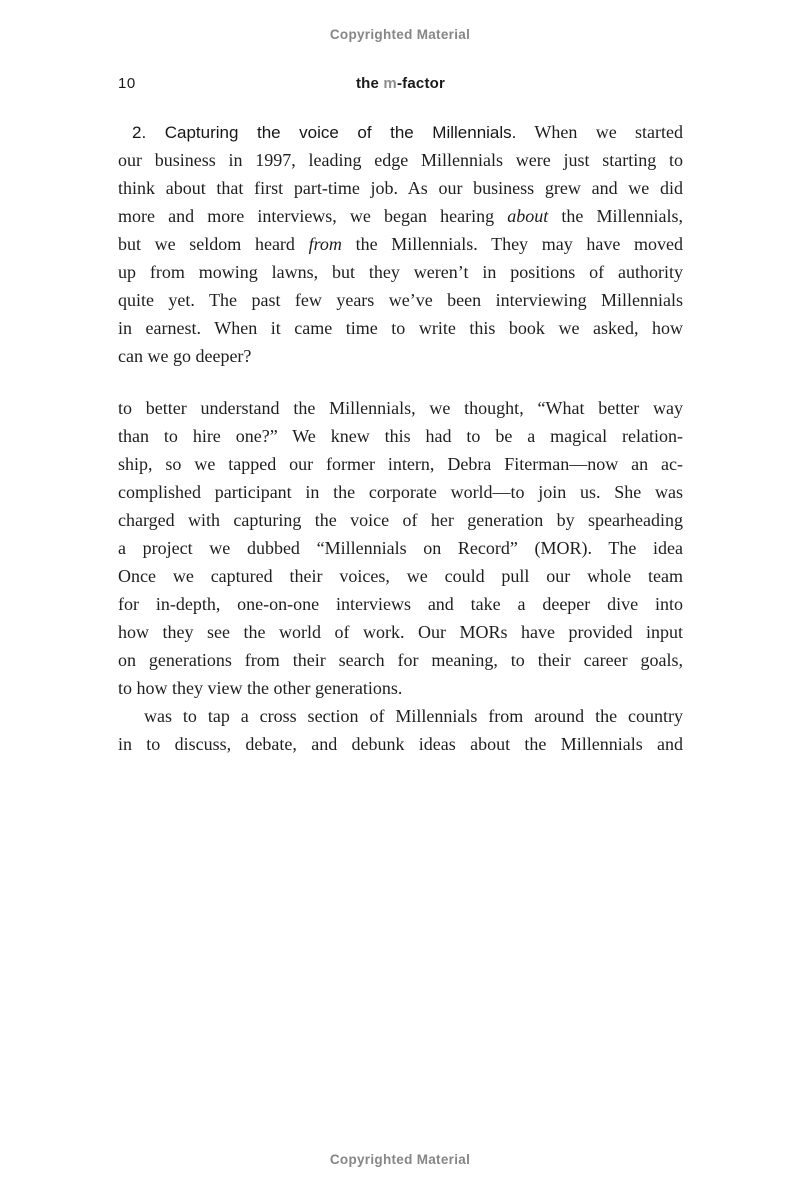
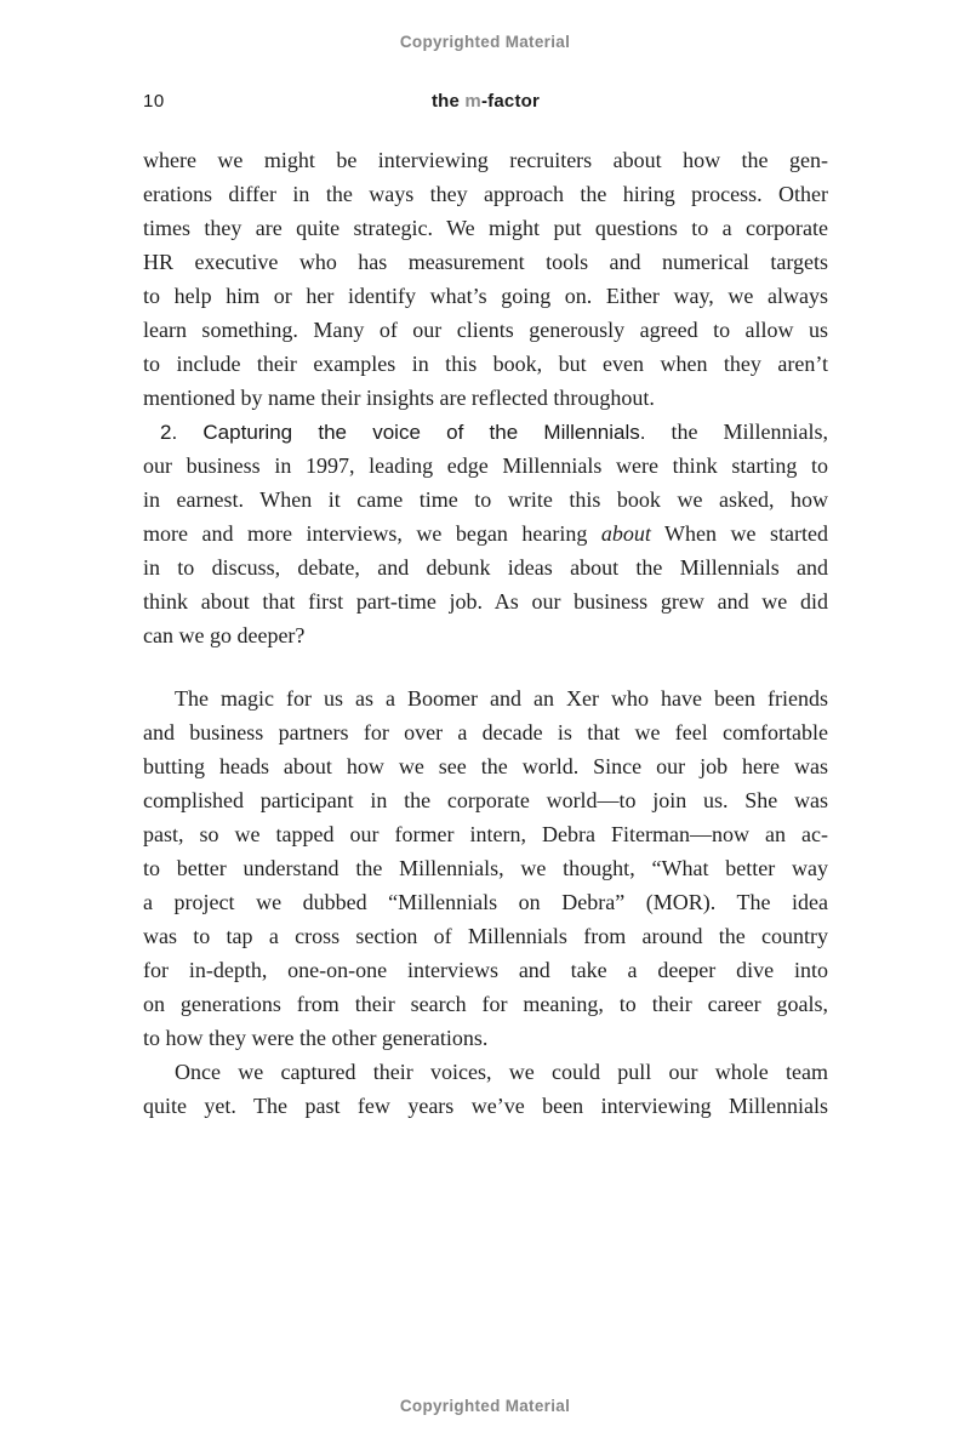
  Copyrighted Material
  10
  the m-factor
+ where we might be interviewing recruiters about how the gen-
+ erations differ in the ways they approach the hiring process. Other
+ times they are quite strategic. We might put questions to a corporate
+ HR executive who has measurement tools and numerical targets
+ to help him or her identify what’s going on. Either way, we always
+ learn something. Many of our clients generously agreed to allow us
+ to include their examples in this book, but even when they aren’t
+ mentioned by name their insights are reflected throughout.
- 2. Capturing the voice of the Millennials. When we started
+ 2. Capturing the voice of the Millennials. the Millennials,
- our business in 1997, leading edge Millennials were just starting to
+ our business in 1997, leading edge Millennials were think starting to
- think about that first part-time job. As our business grew and we did
+ in earnest. When it came time to write this book we asked, how
- more and more interviews, we began hearing about the Millennials,
+ more and more interviews, we began hearing about When we started
- but we seldom heard from the Millennials. They may have moved
- up from mowing lawns, but they weren’t in positions of authority
- quite yet. The past few years we’ve been interviewing Millennials
+ in to discuss, debate, and debunk ideas about the Millennials and
- in earnest. When it came time to write this book we asked, how
+ think about that first part-time job. As our business grew and we did
  can we go deeper?
+ The magic for us as a Boomer and an Xer who have been friends
+ and business partners for over a decade is that we feel comfortable
+ butting heads about how we see the world. Since our job here was
- to better understand the Millennials, we thought, “What better way
+ complished participant in the corporate world—to join us. She was
- than to hire one?” We knew this had to be a magical relation-
- ship, so we tapped our former intern, Debra Fiterman—now an ac-
+ past, so we tapped our former intern, Debra Fiterman—now an ac-
- complished participant in the corporate world—to join us. She was
+ to better understand the Millennials, we thought, “What better way
- charged with capturing the voice of her generation by spearheading
- a project we dubbed “Millennials on Record” (MOR). The idea
+ a project we dubbed “Millennials on Debra” (MOR). The idea
- Once we captured their voices, we could pull our whole team
+ was to tap a cross section of Millennials from around the country
  for in-depth, one-on-one interviews and take a deeper dive into
- how they see the world of work. Our MORs have provided input
  on generations from their search for meaning, to their career goals,
- to how they view the other generations.
+ to how they were the other generations.
- was to tap a cross section of Millennials from around the country
+ Once we captured their voices, we could pull our whole team
- in to discuss, debate, and debunk ideas about the Millennials and
+ quite yet. The past few years we’ve been interviewing Millennials
  Copyrighted Material
